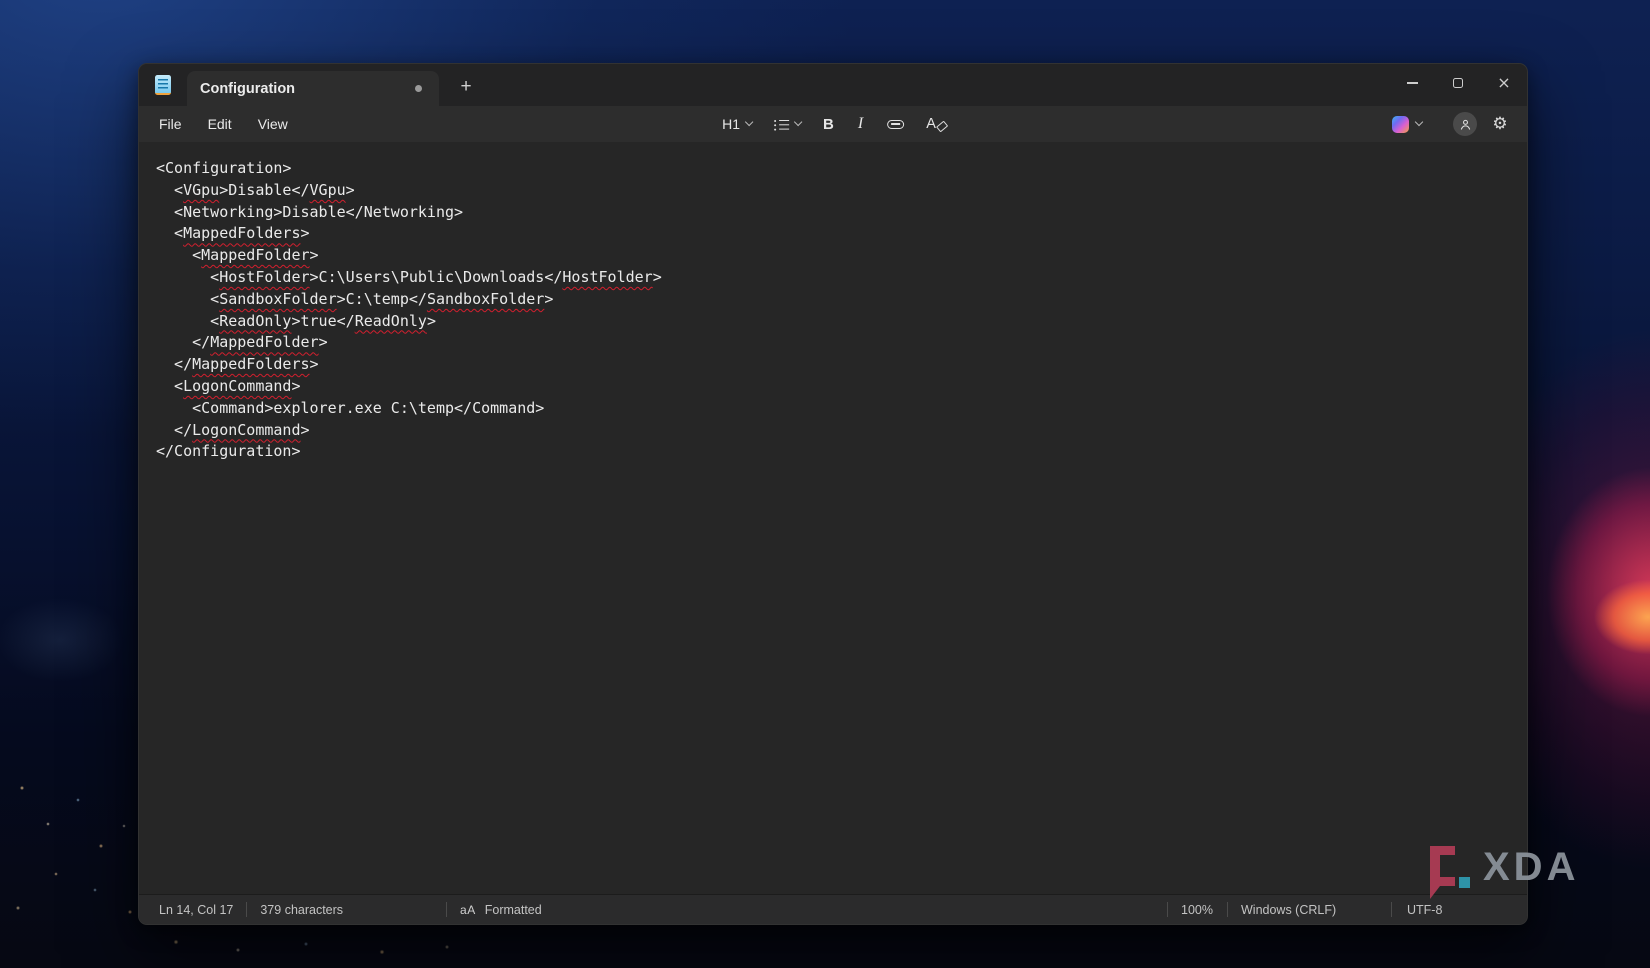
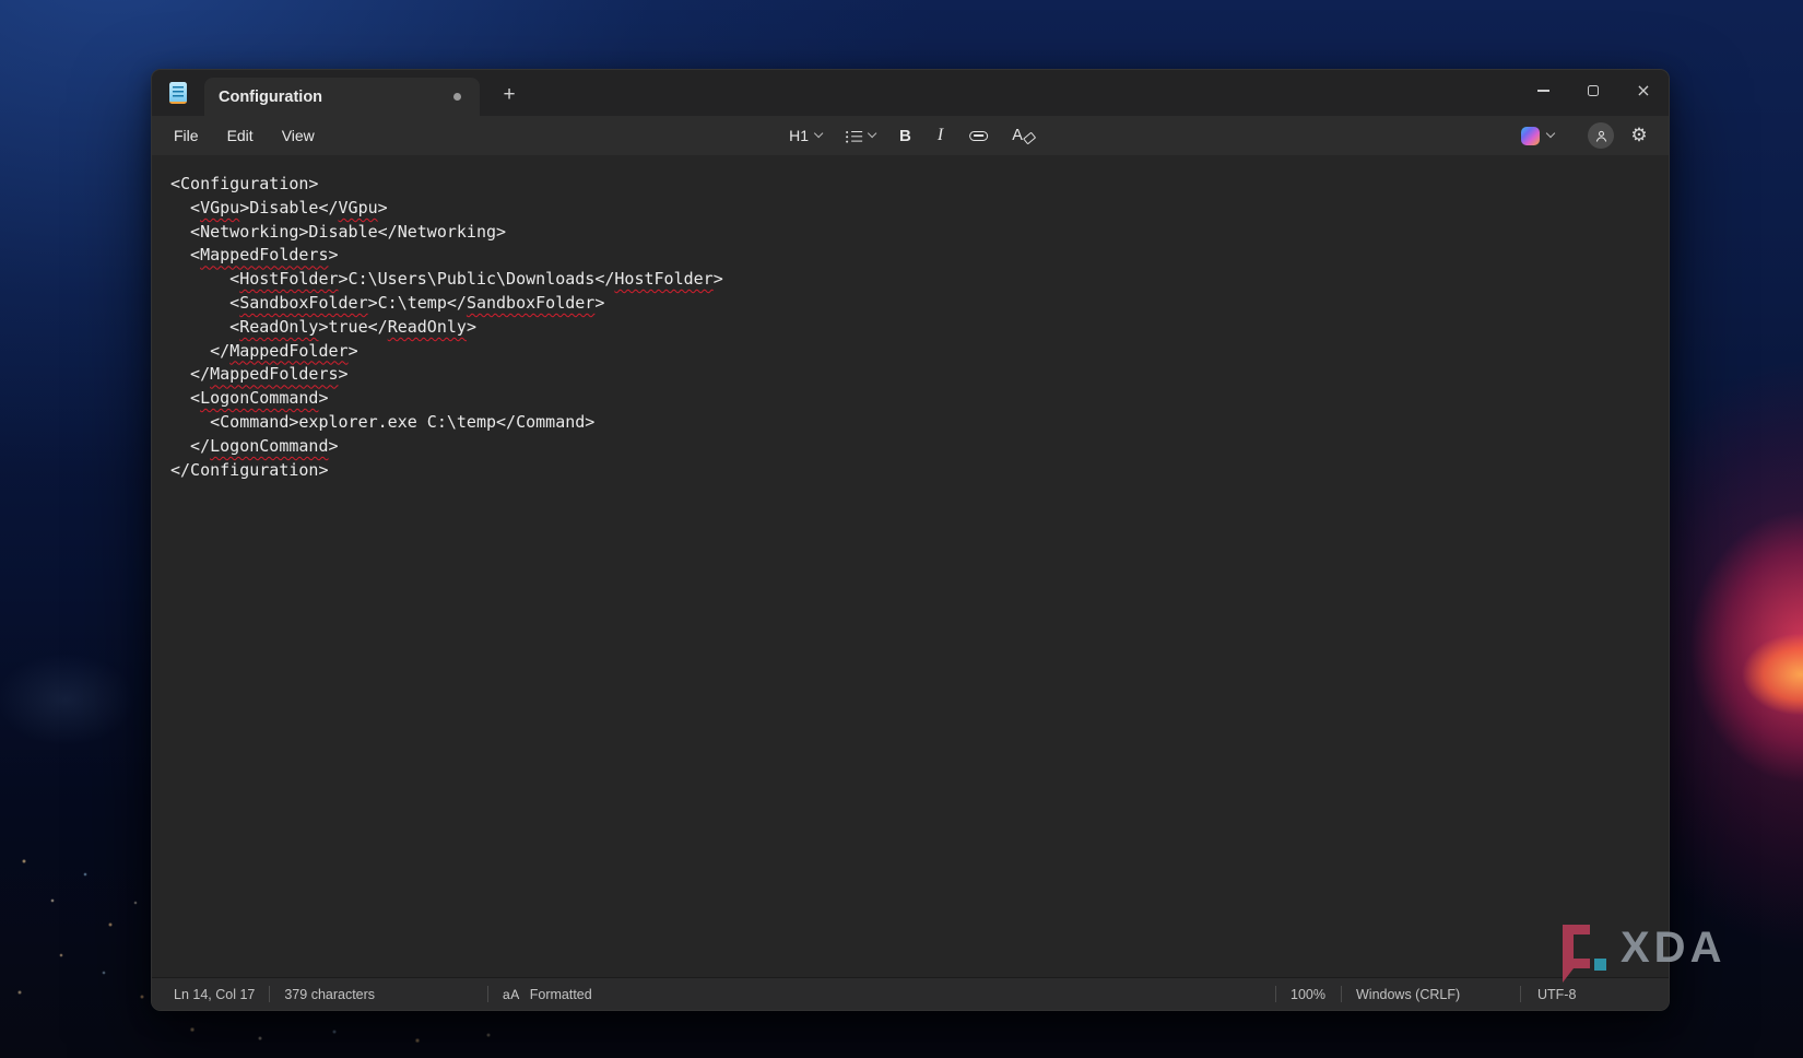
  Configuration
  +
  ×
  File
  Edit
  View
  H1
  B
  I
  A
  ⚙
  <Configuration>
  <VGpu>Disable</VGpu>
  <Networking>Disable</Networking>
  <MappedFolders>
- <MappedFolder>
  <HostFolder>C:\Users\Public\Downloads</HostFolder>
  <SandboxFolder>C:\temp</SandboxFolder>
  <ReadOnly>true</ReadOnly>
  </MappedFolder>
  </MappedFolders>
  <LogonCommand>
  <Command>explorer.exe C:\temp</Command>
  </LogonCommand>
  </Configuration>
  Ln 14, Col 17
  379 characters
  aA
  Formatted
  100%
  Windows (CRLF)
  UTF-8
  XDA
